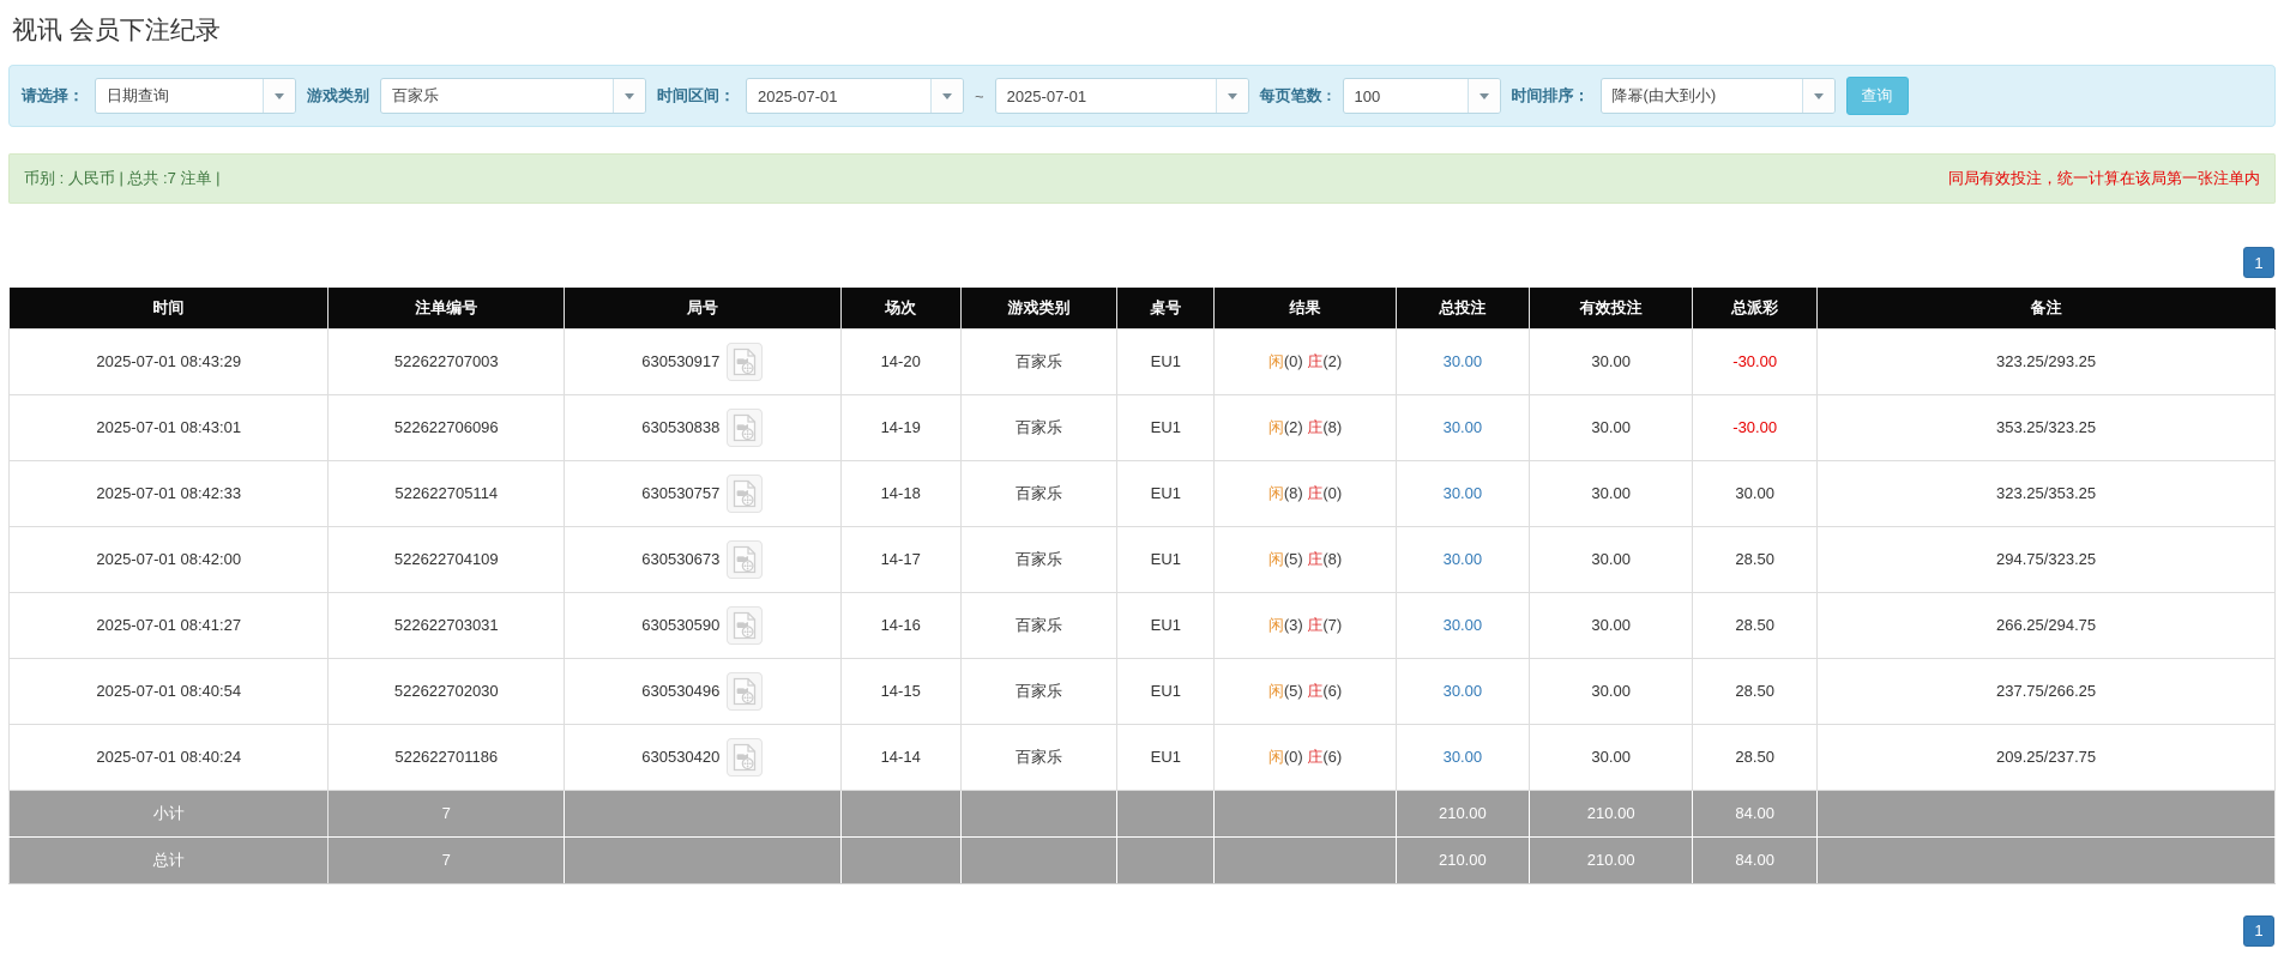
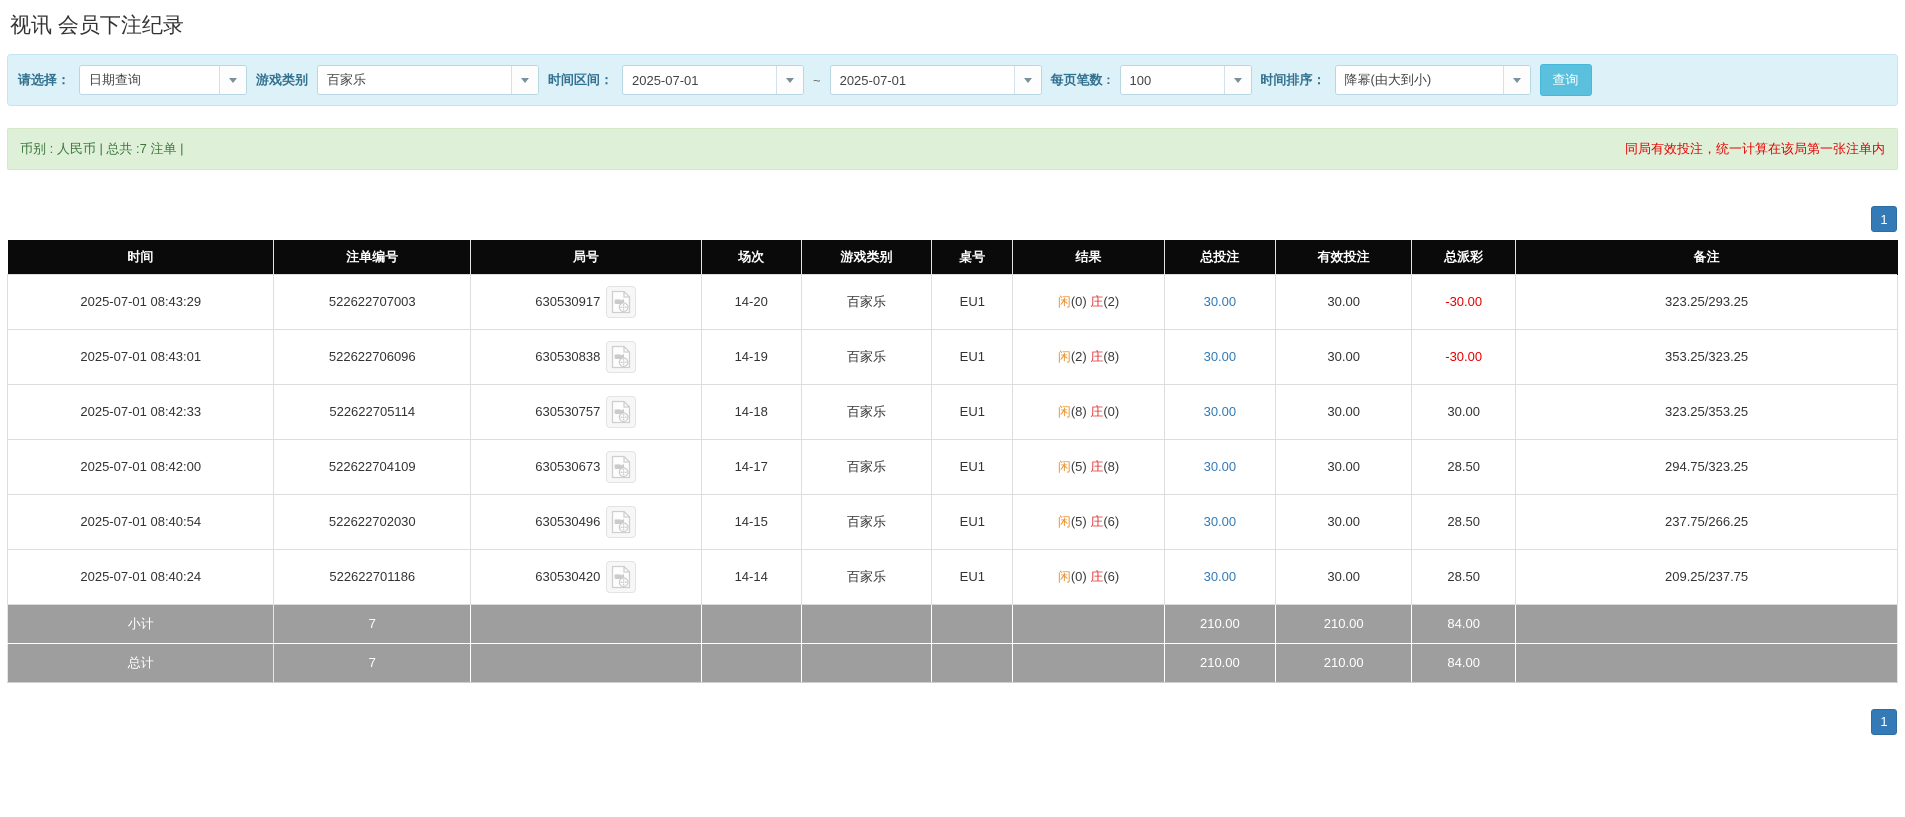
  视讯 会员下注纪录
  请选择：
  日期查询
  游戏类别
  百家乐
  时间区间：
  2025-07-01
  ~
  2025-07-01
  每页笔数 :
  100
  时间排序：
  降幂(由大到小)
  查询
  币别 : 人民币 | 总共 :7 注单 |
  同局有效投注，统一计算在该局第一张注单内
  1
  时间	注单编号	局号	场次	游戏类别	桌号	结果	总投注	有效投注	总派彩	备注
  2025-07-01 08:43:29	522622707003	630530917	14-20	百家乐	EU1	闲(0) 庄(2)	30.00	30.00	-30.00	323.25/293.25
  2025-07-01 08:43:01	522622706096	630530838	14-19	百家乐	EU1	闲(2) 庄(8)	30.00	30.00	-30.00	353.25/323.25
  2025-07-01 08:42:33	522622705114	630530757	14-18	百家乐	EU1	闲(8) 庄(0)	30.00	30.00	30.00	323.25/353.25
  2025-07-01 08:42:00	522622704109	630530673	14-17	百家乐	EU1	闲(5) 庄(8)	30.00	30.00	28.50	294.75/323.25
- 2025-07-01 08:41:27	522622703031	630530590	14-16	百家乐	EU1	闲(3) 庄(7)	30.00	30.00	28.50	266.25/294.75
  2025-07-01 08:40:54	522622702030	630530496	14-15	百家乐	EU1	闲(5) 庄(6)	30.00	30.00	28.50	237.75/266.25
  2025-07-01 08:40:24	522622701186	630530420	14-14	百家乐	EU1	闲(0) 庄(6)	30.00	30.00	28.50	209.25/237.75
  小计	7						210.00	210.00	84.00
  总计	7						210.00	210.00	84.00
  1
